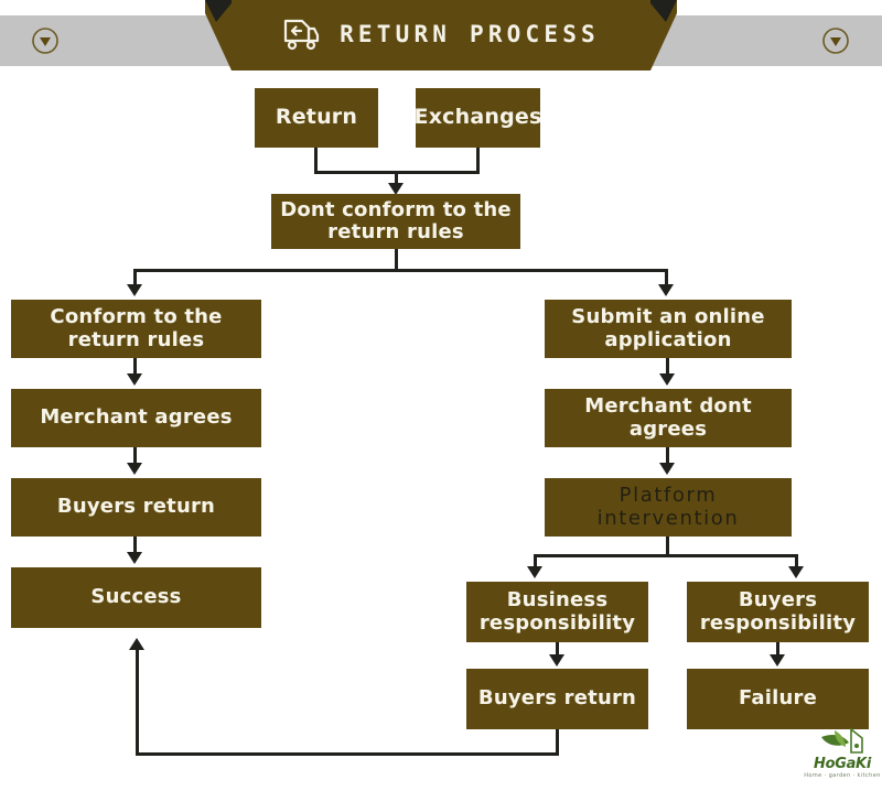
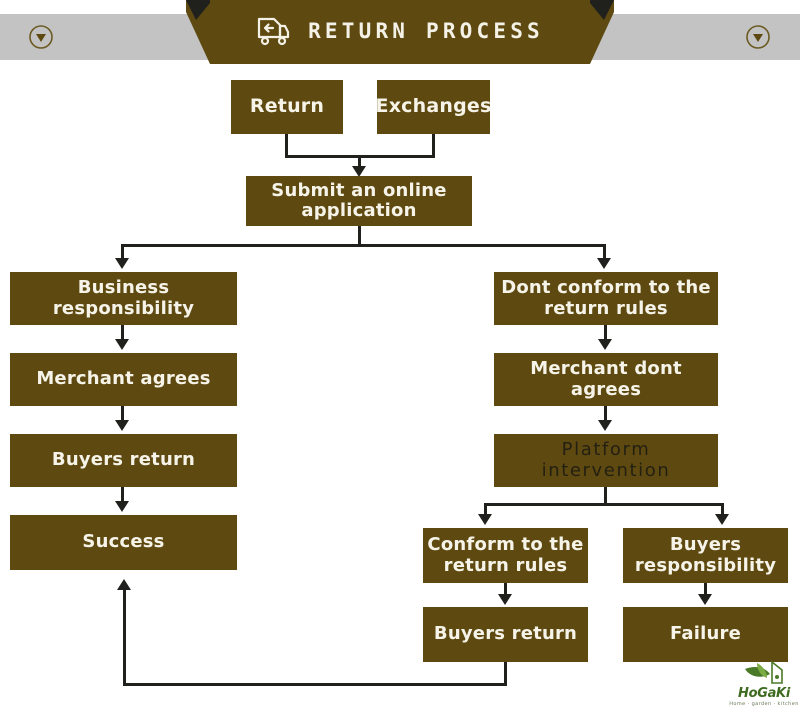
  RETURN PROCESS
  Return
  Exchanges
- Dont conform to the return rules
+ Submit an online application
- Conform to the return rules
+ Business responsibility
  Merchant agrees
  Buyers return
  Success
- Submit an online application
+ Dont conform to the return rules
  Merchant dont agrees
  Platform intervention
- Business responsibility
+ Conform to the return rules
  Buyers responsibility
  Buyers return
  Failure
  HoGaKi
